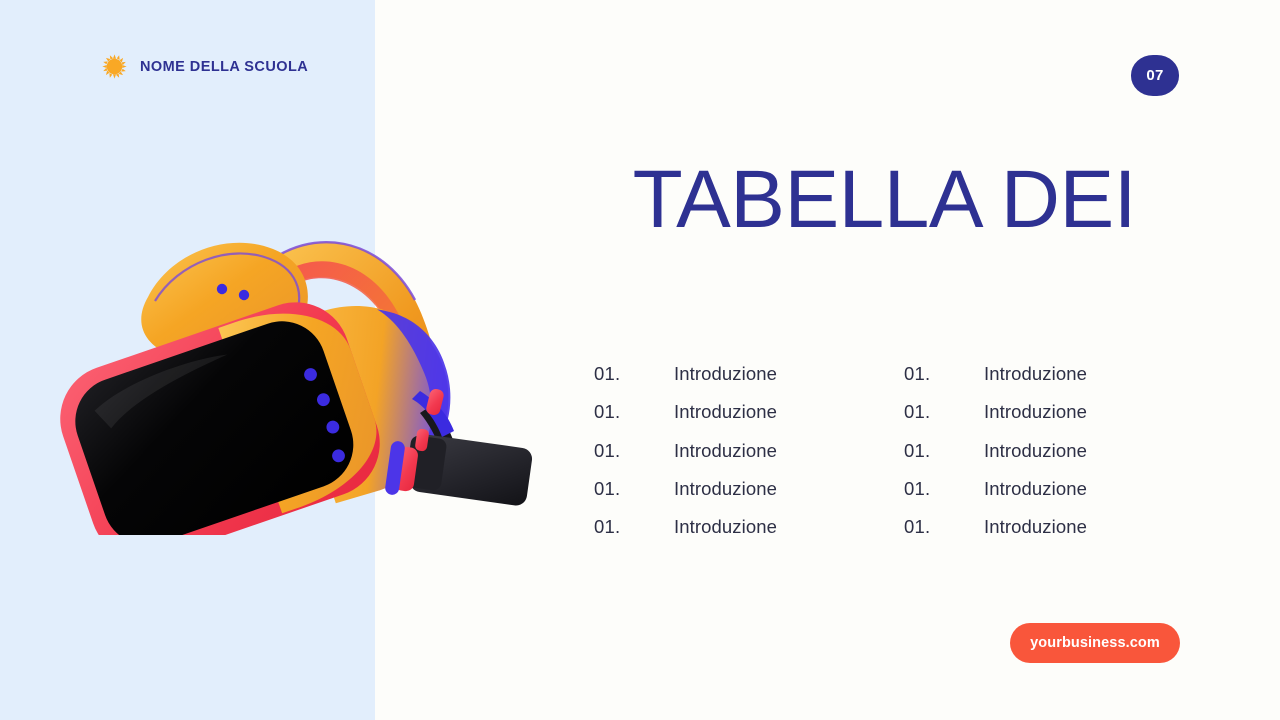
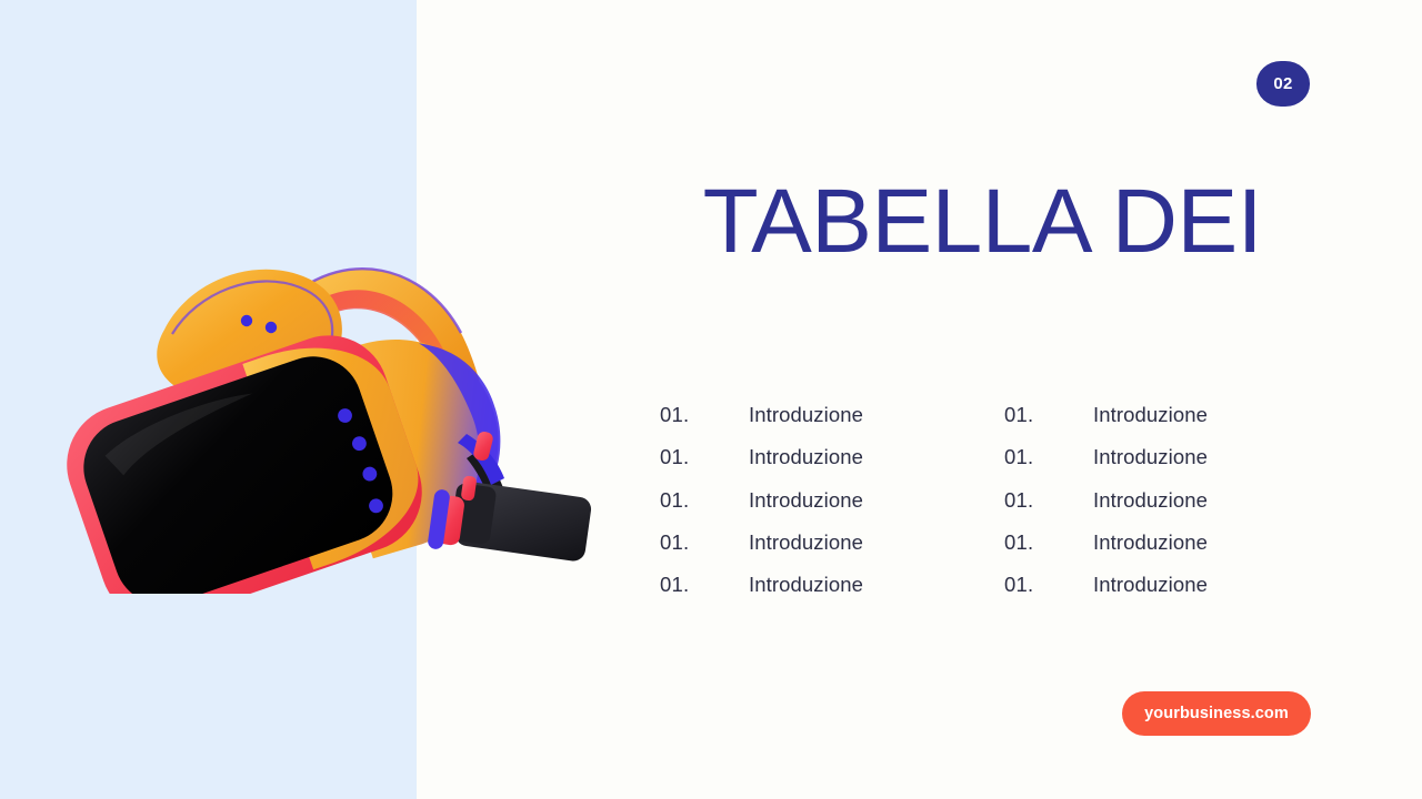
- NOME DELLA SCUOLA
- 07
+ 02
  TABELLA DEI
  01.
  Introduzione
  01.
  Introduzione
  01.
  Introduzione
  01.
  Introduzione
  01.
  Introduzione
  01.
  Introduzione
  01.
  Introduzione
  01.
  Introduzione
  01.
  Introduzione
  01.
  Introduzione
  yourbusiness.com
